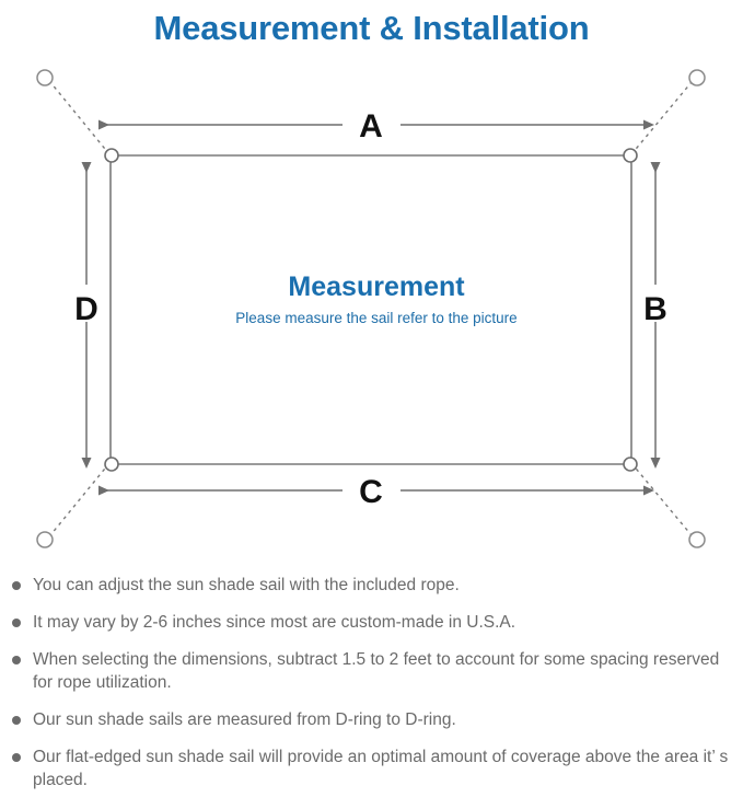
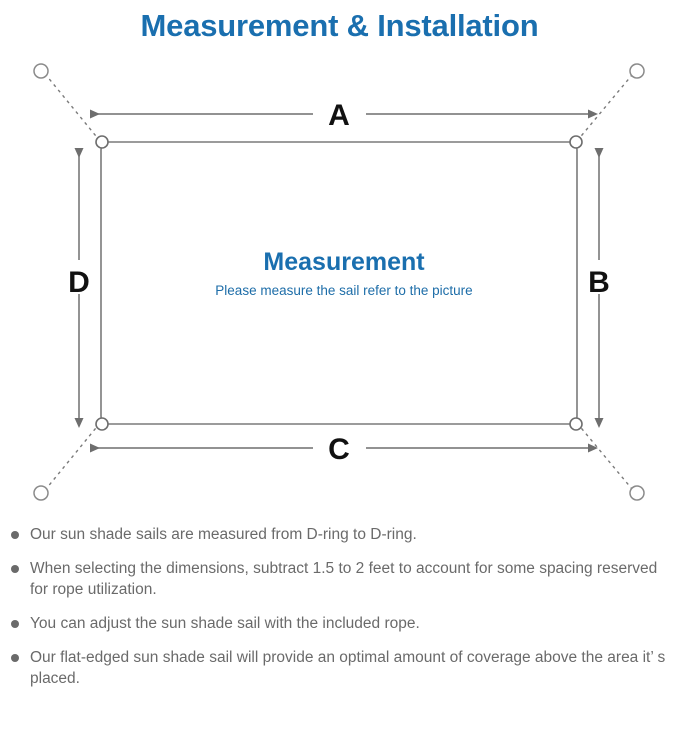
  Measurement & Installation
  A
  C
  D
  B
  Measurement
  Please measure the sail refer to the picture
- You can adjust the sun shade sail with the included rope.
+ Our sun shade sails are measured from D-ring to D-ring.
- It may vary by 2-6 inches since most are custom-made in U.S.A.
  When selecting the dimensions, subtract 1.5 to 2 feet to account for some spacing reserved for rope utilization.
- Our sun shade sails are measured from D-ring to D-ring.
+ You can adjust the sun shade sail with the included rope.
  Our flat-edged sun shade sail will provide an optimal amount of coverage above the area it’ s placed.
